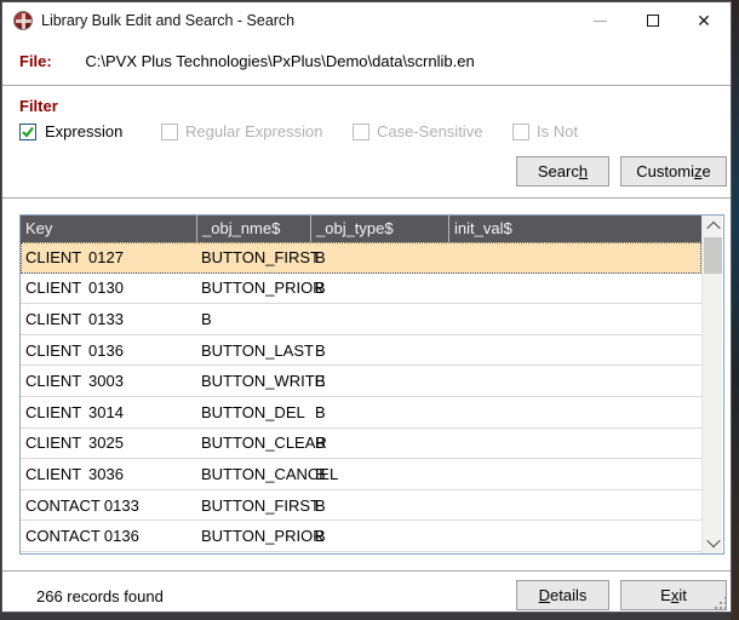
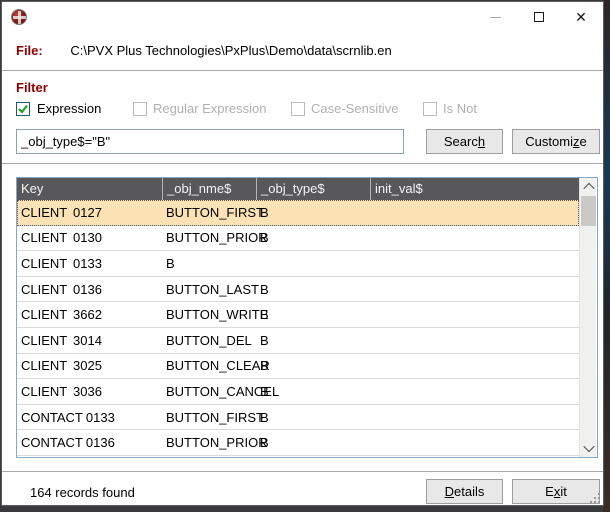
- Library Bulk Edit and Search - Search
  ✕
  File: C:\PVX Plus Technologies\PxPlus\Demo\data\scrnlib.en
  Filter
  Expression
  Regular Expression
  Case-Sensitive
  Is Not
+ _obj_type$="B"
  Searc
  h
  Customi
  z
  e
  Key
  _obj_nme$
  _obj_type$
  init_val$
  CLIENT 0127
  BUTTON_FIRST
  B
  CLIENT 0130
  BUTTON_PRIOR
  B
  CLIENT 0133
  B
  CLIENT 0136
  BUTTON_LAST
  B
- CLIENT 3003
+ CLIENT 3662
  BUTTON_WRITE
  B
  CLIENT 3014
  BUTTON_DEL
  B
  CLIENT 3025
  BUTTON_CLEAR
  B
  CLIENT 3036
  BUTTON_CANCEL
  B
  CONTACT 0133
  BUTTON_FIRST
  B
  CONTACT 0136
  BUTTON_PRIOR
  B
- 266 records found
+ 164 records found
  D
  etails
  E
  x
  it
